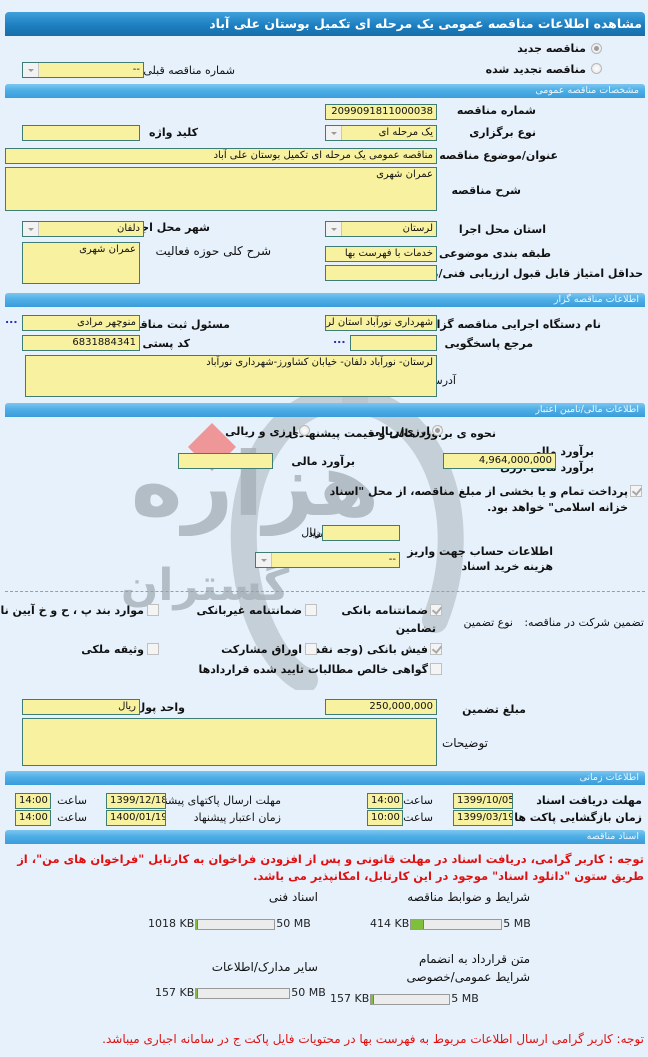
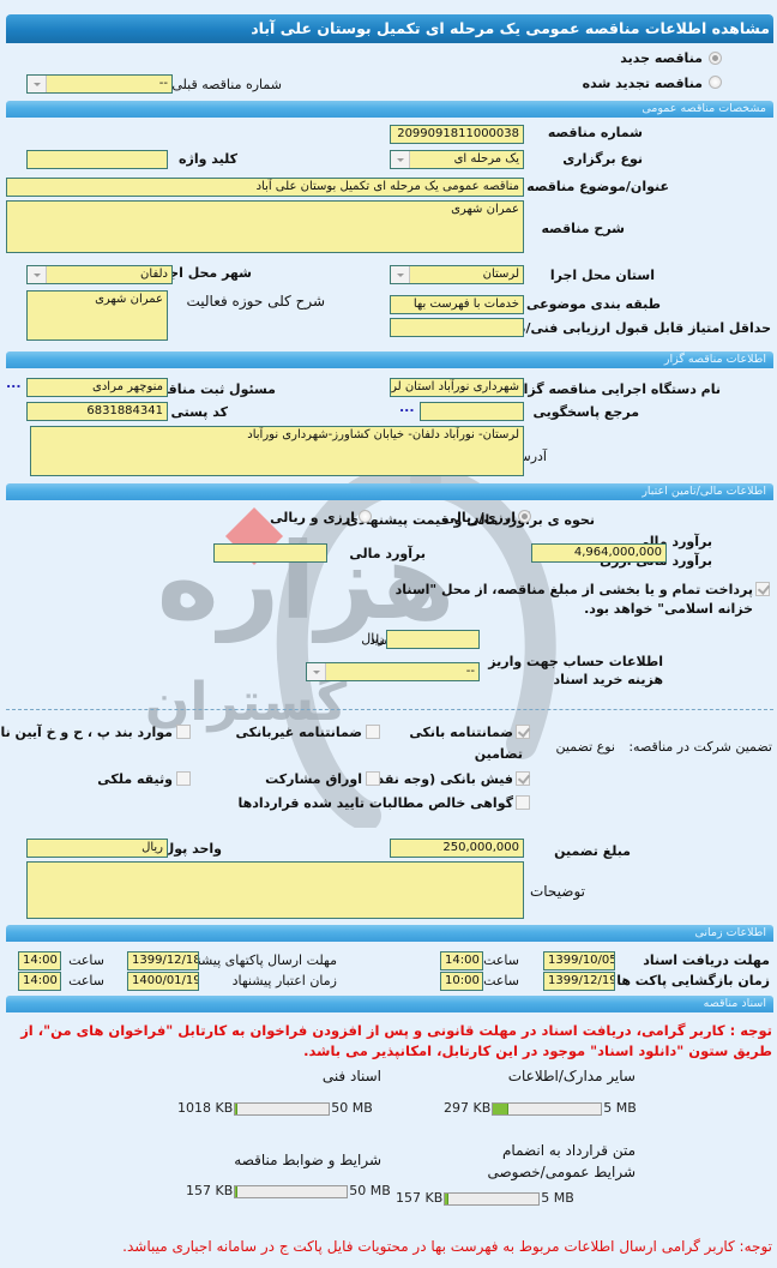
  هزاره
  گستران
  مشاهده اطلاعات مناقصه عمومی یک مرحله ای تکمیل بوستان علی آباد
  مناقصه جدید
  مناقصه تجدید شده
  شماره مناقصه قبلی
  --
  مشخصات مناقصه عمومی
  شماره مناقصه
  2099091811000038
  نوع برگزاری
  یک مرحله ای
  کلید واژه
  عنوان/موضوع مناقصه
  مناقصه عمومی یک مرحله ای تکمیل بوستان علی آباد
  شرح مناقصه
  عمران شهری
  استان محل اجرا
  لرستان
  شهر محل اج
  دلفان
  طبقه بندی موضوعی
  خدمات با فهرست بها
  شرح کلی حوزه فعالیت
  عمران شهری
  حداقل امتیاز قابل قبول ارزیابی فنی/
  اطلاعات مناقصه گزار
  نام دستگاه اجرایی مناقصه گزا
  شهرداری نورآباد استان لر
  مسئول ثبت مناق
  منوچهر مرادی
  ...
  مرجع پاسخگویی
  ...
  کد پستی
  6831884341
  آدر
  لرستان- نورآباد دلفان- خیابان کشاورز-شهرداری نورآباد
  اطلاعات مالی/تامین اعتبار
  نحوه ی بررد مالی و قیمت پیشنهی
  ارزی/ریالی
  ارزی و ریالی
  برآورد مالی
  4,964,000,000
  برآورد مالی
  پرداخت تمام و یا بخشی از مبلغ مناقصه، از محل "اسناد خزانه اسلامی" خواهد بود.
  ریال
  اطلاعات حساب جهت واریز هزینه خرید اسناد
  --
  تضمین شرکت در مناقصه:
  نوع تضمین
  ضمانتنامه بانکی
  تضامین
  ضمانتنامه غیربانکی
  موارد بند پ ، ح و خ آیین نا
  فیش بانکی (وجه نقد
  اوراق مشارکت
  وثیقه ملکی
  گواهی خالص مطالبات تایید شده قراردادها
  مبلغ تضمین
  250,000,000
  واحد پول
  ریال
  توضیحات
  اطلاعات زمانی
  مهلت دریافت اسناد
  1399/10/05
  ساعت
  14:00
  مهلت ارسال پاکتهای پیشن
  1399/12/18
  ساعت
  14:00
  زمان بازگشایی پاکت ها
- 1399/03/19
+ 1399/12/19
  ساعت
  10:00
  زمان اعتبار پیشنهاد
  1400/01/19
  ساعت
  14:00
  اسناد مناقصه
  توجه : کاربر گرامی، دریافت اسناد در مهلت قانونی و پس از افزودن فراخوان به کارتابل "فراخوان های من"، از طریق ستون "دانلود اسناد" موجود در این کارتابل، امکانپذیر می باشد.
- شرایط و ضوابط مناقصه
+ سایر مدارک/اطلاعات
- 414 KB 5 MB
+ 297 KB 5 MB
  اسناد فنی
  1018 KB 50 MB
  متن قرارداد به انضمام شرایط عمومی/خصوصی
  157 KB 5 MB
- سایر مدارک/اطلاعات
+ شرایط و ضوابط مناقصه
  157 KB 50 MB
  توجه: کاربر گرامی ارسال اطلاعات مربوط به فهرست بها در محتویات فایل پاکت ج در سامانه اجباری میباشد.
